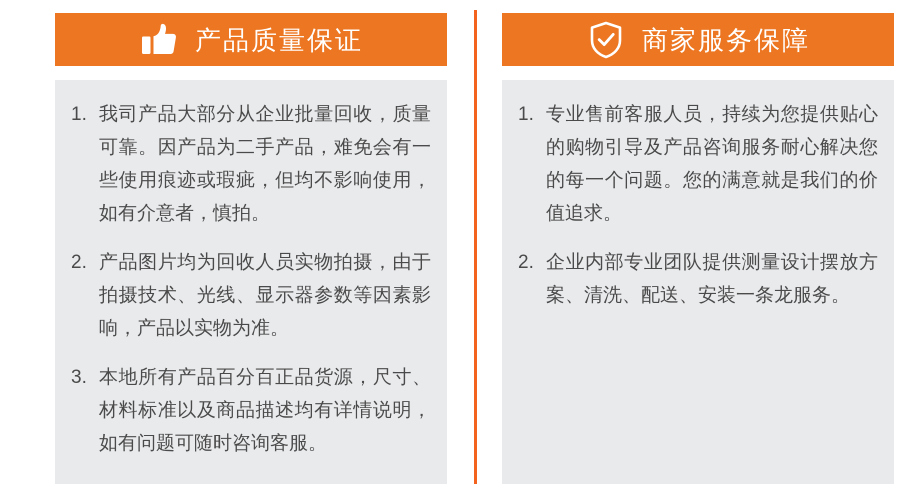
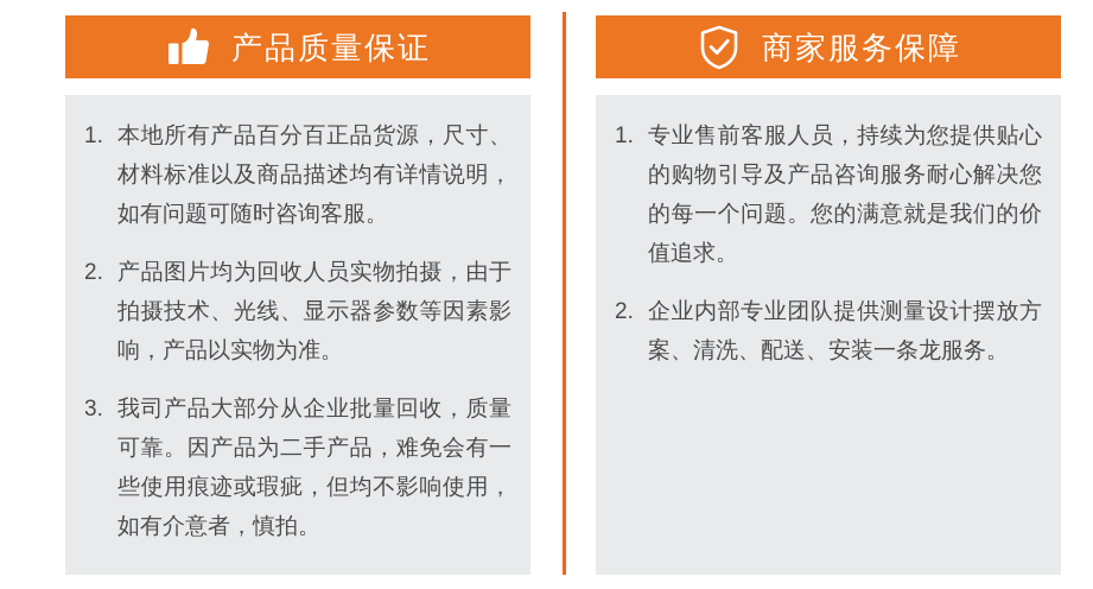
  产品质量保证
  1.
- 我司产品大部分从企业批量回收，质量可靠。因产品为二手产品，难免会有一些使用痕迹或瑕疵，但均不影响使用，如有介意者，慎拍。
+ 本地所有产品百分百正品货源，尺寸、材料标准以及商品描述均有详情说明，如有问题可随时咨询客服。
  2.
  产品图片均为回收人员实物拍摄，由于拍摄技术、光线、显示器参数等因素影响，产品以实物为准。
  3.
- 本地所有产品百分百正品货源，尺寸、材料标准以及商品描述均有详情说明，如有问题可随时咨询客服。
+ 我司产品大部分从企业批量回收，质量可靠。因产品为二手产品，难免会有一些使用痕迹或瑕疵，但均不影响使用，如有介意者，慎拍。
  商家服务保障
  1.
  专业售前客服人员，持续为您提供贴心的购物引导及产品咨询服务耐心解决您的每一个问题。您的满意就是我们的价值追求。
  2.
  企业内部专业团队提供测量设计摆放方案、清洗、配送、安装一条龙服务。
